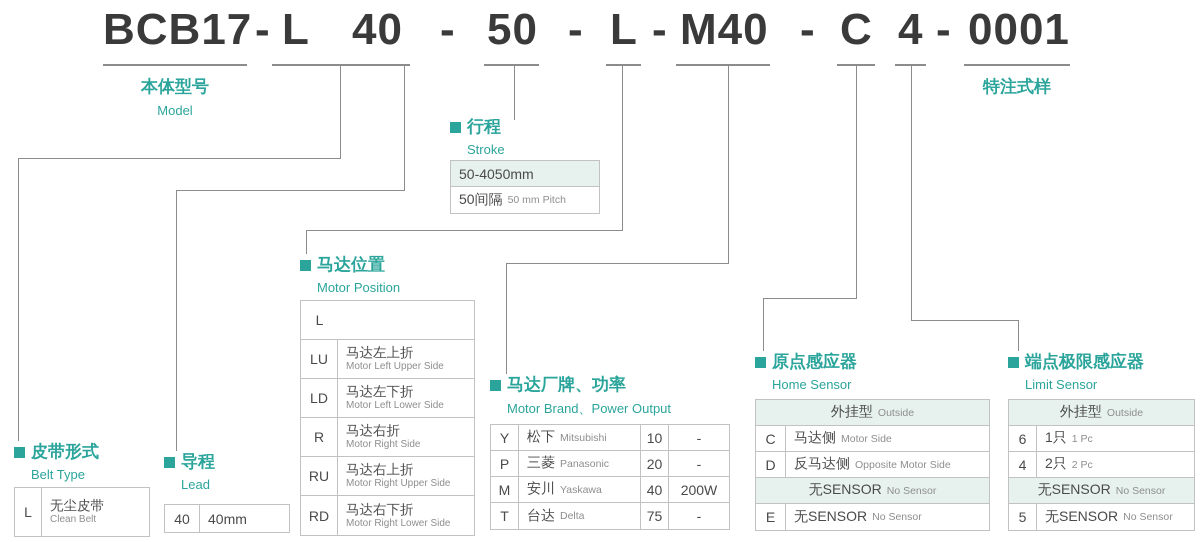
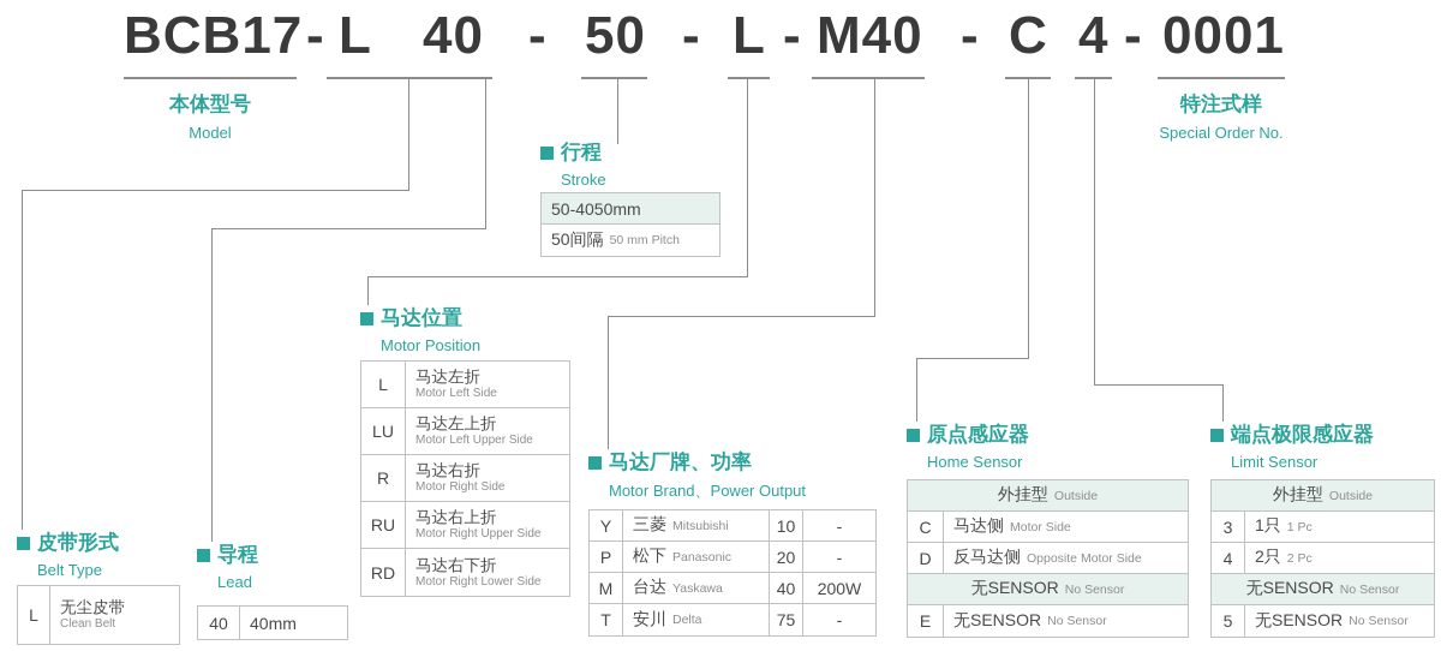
  BCB17
  -
  L
  40
  -
  50
  -
  L
  -
  M40
  -
  C
  4
  -
  0001
  本体型号
  Model
  特注式样
+ Special Order No.
  行程
  Stroke
  50-4050mm
  50间隔
  50 mm Pitch
  马达位置
  Motor Position
  L
+ 马达左折
+ Motor Left Side
  LU
  马达左上折
  Motor Left Upper Side
- LD
- 马达左下折
- Motor Left Lower Side
  R
  马达右折
  Motor Right Side
  RU
  马达右上折
  Motor Right Upper Side
  RD
  马达右下折
  Motor Right Lower Side
  皮带形式
  Belt Type
  L
  无尘皮带
  Clean Belt
  导程
  Lead
  40
  40mm
  马达厂牌、功率
  Motor Brand、Power Output
  Y
- 松下
+ 三菱
  Mitsubishi
  10
  -
  P
- 三菱
+ 松下
  Panasonic
  20
  -
  M
- 安川
+ 台达
  Yaskawa
  40
  200W
  T
- 台达
+ 安川
  Delta
  75
  -
  原点感应器
  Home Sensor
  外挂型
  Outside
  C
  马达侧
  Motor Side
  D
  反马达侧
  Opposite Motor Side
  无SENSOR
  No Sensor
  E
  无SENSOR
  No Sensor
  端点极限感应器
  Limit Sensor
  外挂型
  Outside
- 6
+ 3
  1只
  1 Pc
  4
  2只
  2 Pc
  无SENSOR
  No Sensor
  5
  无SENSOR
  No Sensor
